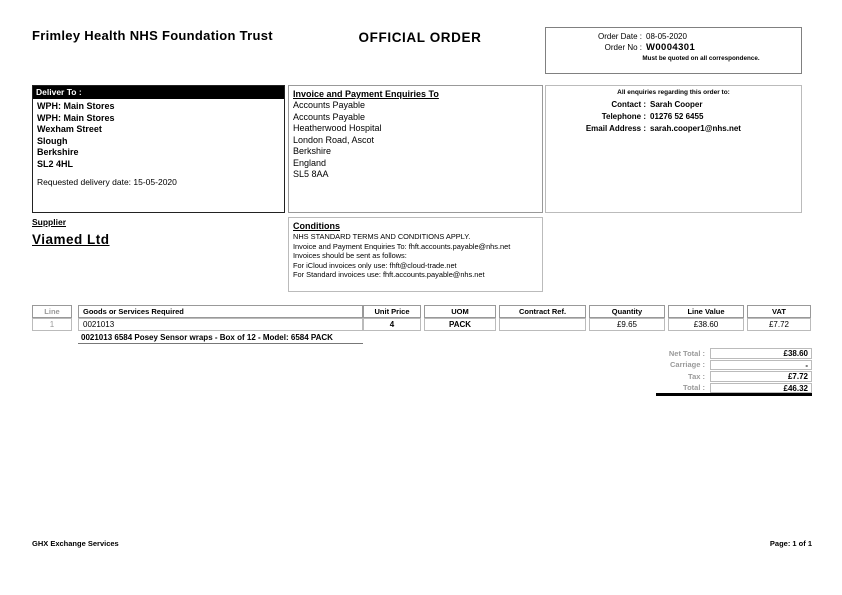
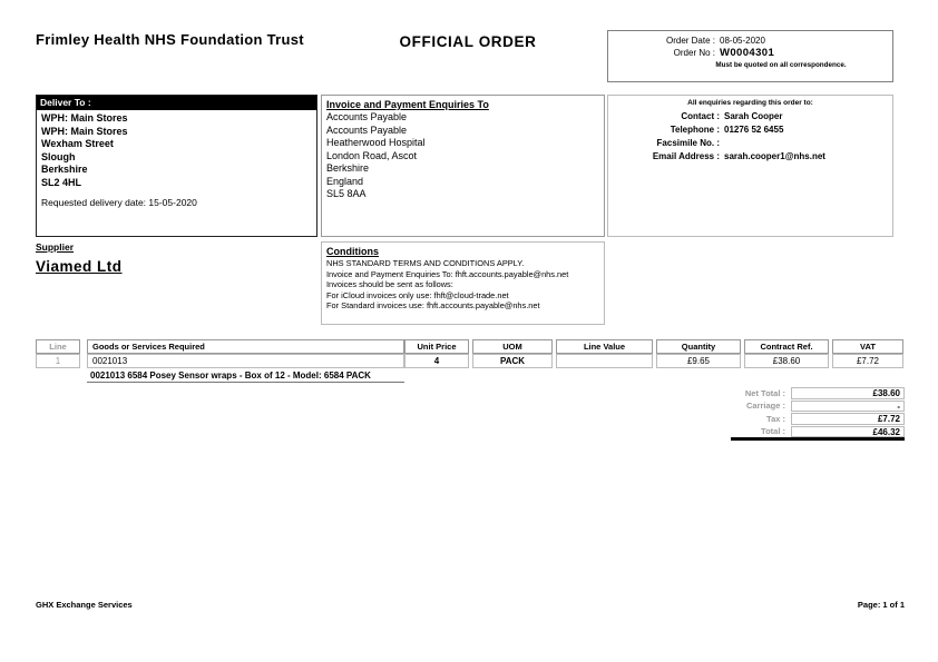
  Frimley Health NHS Foundation Trust
  OFFICIAL ORDER
  Order Date :
  08-05-2020
  Order No :
  W0004301
  Deliver To :
  WPH: Main Stores
  WPH: Main Stores
  Wexham Street
  Slough
  Berkshire
  SL2 4HL
  Requested delivery date: 15-05-2020
  Invoice and Payment Enquiries To
  Accounts Payable
  Accounts Payable
  Heatherwood Hospital
  London Road, Ascot
  Berkshire
  England
  SL5 8AA
  Contact :
  Sarah Cooper
  Telephone :
  01276 52 6455
+ Facsimile No. :
  Email Address :
  sarah.cooper1@nhs.net
  Supplier
  Viamed Ltd
  Conditions
  NHS STANDARD TERMS AND CONDITIONS APPLY.
  Invoice and Payment Enquiries To: fhft.accounts.payable@nhs.net
  Invoices should be sent as follows:
  For iCloud invoices only use: fhft@cloud-trade.net
  For Standard invoices use: fhft.accounts.payable@nhs.net
  Line
  Goods or Services Required
  Unit Price
  UOM
- Contract Ref.
+ Line Value
  Quantity
- Line Value
+ Contract Ref.
  VAT
  1
  0021013
  4
  PACK
  £9.65
  £38.60
  £7.72
  0021013 6584 Posey Sensor wraps - Box of 12 - Model: 6584 PACK
  Net Total :
  £38.60
  Carriage :
  -
  Tax :
  £7.72
  Total :
  £46.32
  GHX Exchange Services
  Page: 1 of 1
